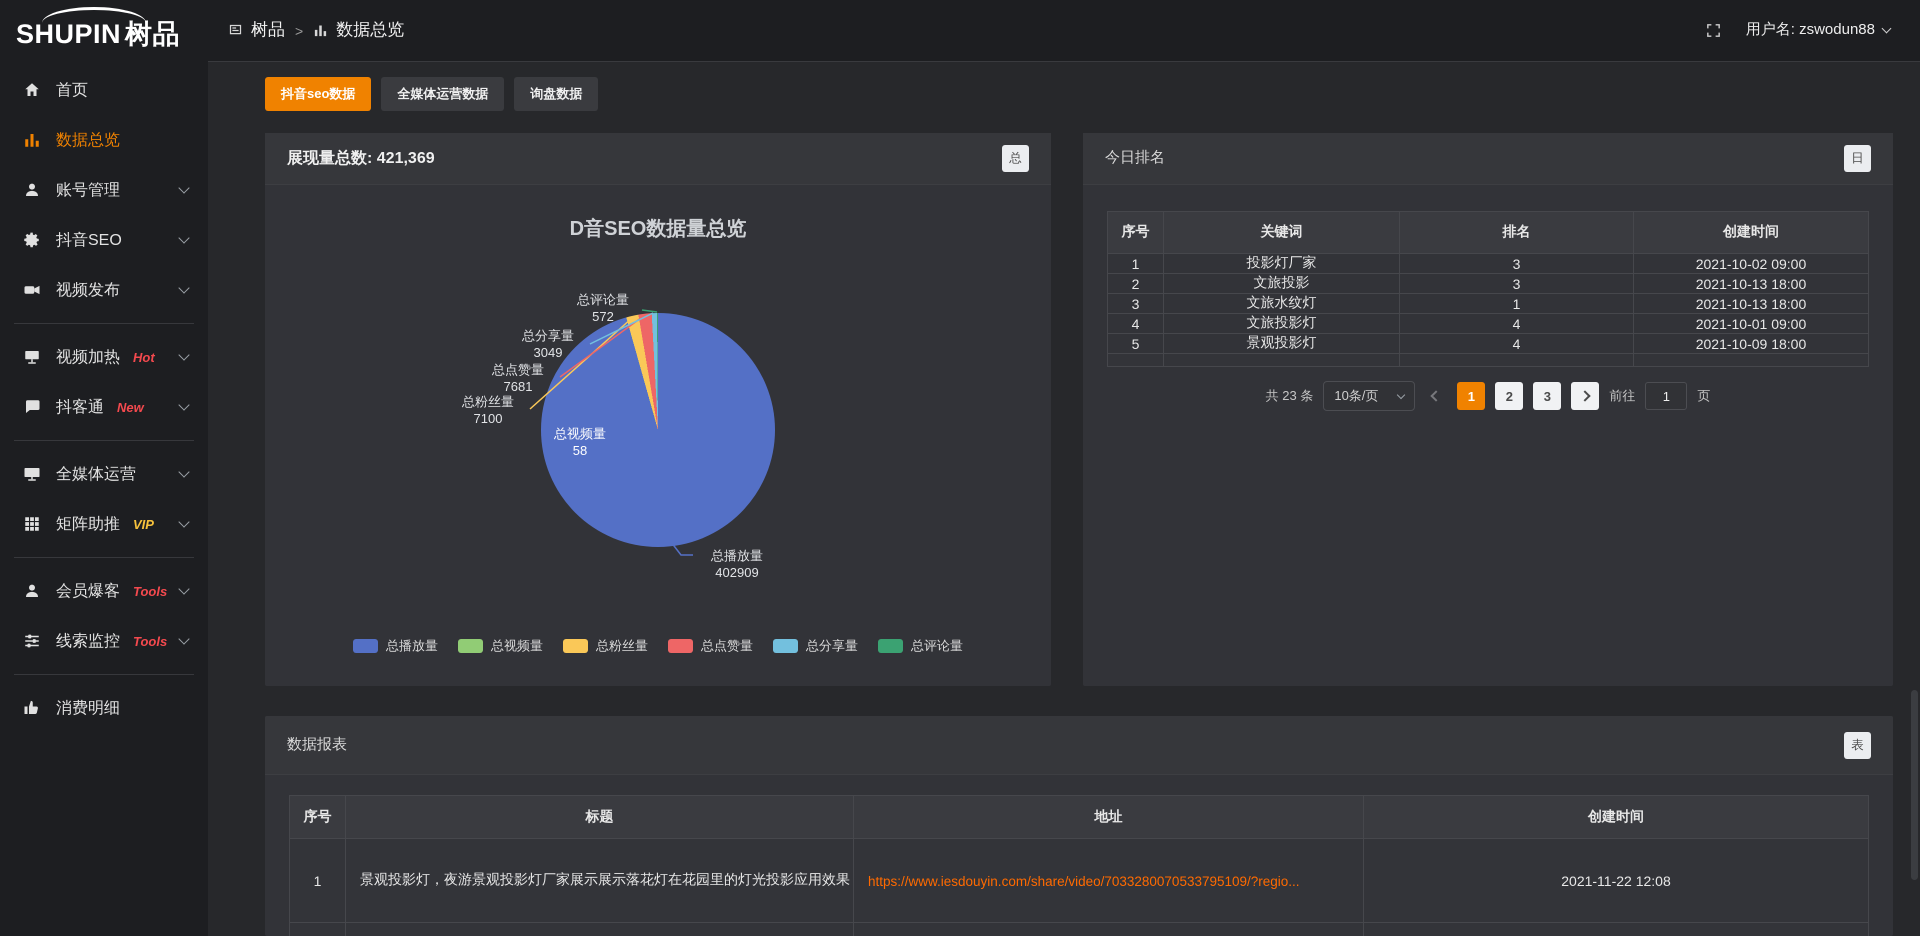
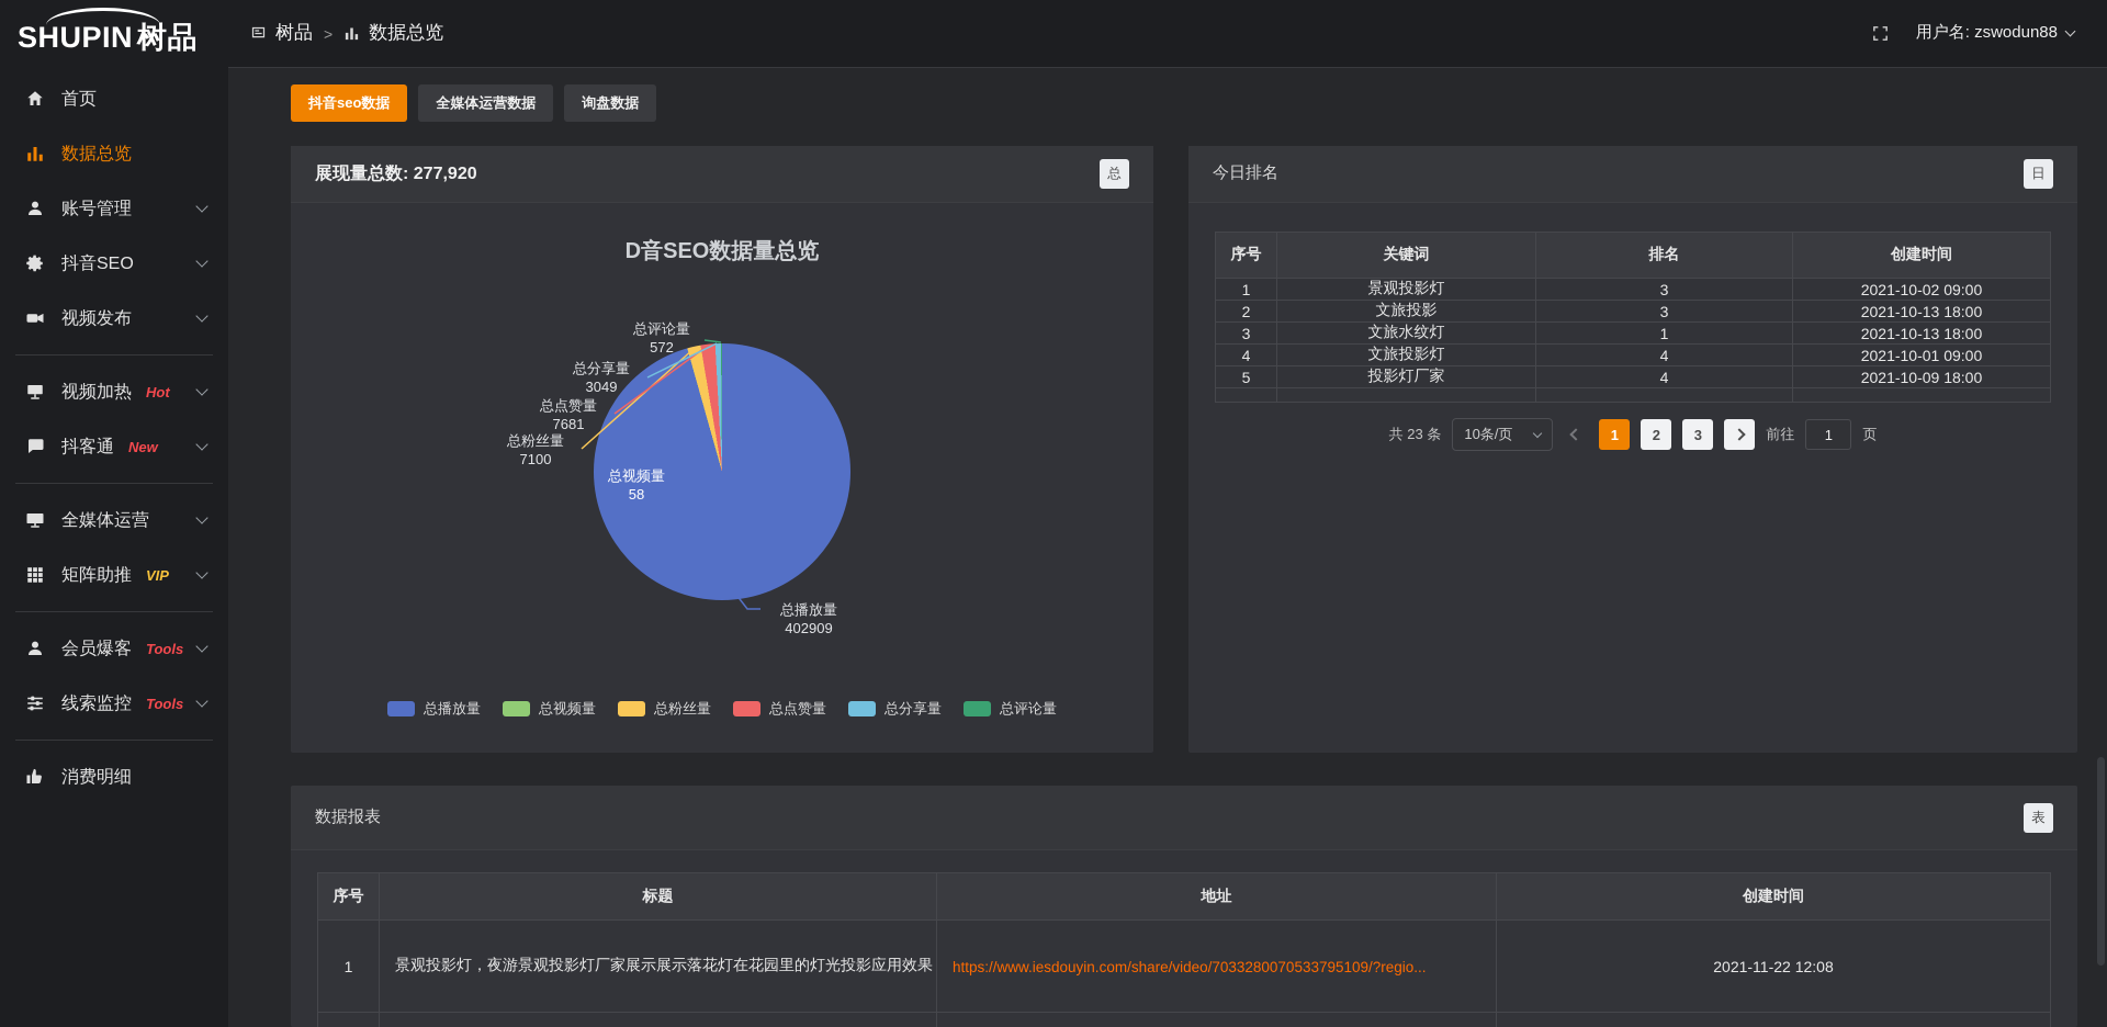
  SHUPIN 树品
  树品
  >
  数据总览
  用户名: zswodun88
  首页
  数据总览
  账号管理
  抖音SEO
  视频发布
  视频加热
  Hot
  抖客通
  New
  全媒体运营
  矩阵助推
  VIP
  会员爆客
  Tools
  线索监控
  Tools
  消费明细
  抖音seo数据
  全媒体运营数据
  询盘数据
- 展现量总数: 421,369
+ 展现量总数: 277,920
  总
  D音SEO数据量总览
  总评论量
  572
  总分享量
  3049
  总点赞量
  7681
  总粉丝量
  7100
  总视频量
  58
  总播放量
  402909
  总播放量
  总视频量
  总粉丝量
  总点赞量
  总分享量
  总评论量
  今日排名
  日
  序号	关键词	排名	创建时间
- 1	投影灯厂家	3	2021-10-02 09:00
+ 1	景观投影灯	3	2021-10-02 09:00
  2	文旅投影	3	2021-10-13 18:00
  3	文旅水纹灯	1	2021-10-13 18:00
  4	文旅投影灯	4	2021-10-01 09:00
- 5	景观投影灯	4	2021-10-09 18:00
+ 5	投影灯厂家	4	2021-10-09 18:00
  共 23 条
  10条/页
  1
  2
  3
  前往
  1
  页
  数据报表
  表
  序号	标题	地址	创建时间
  1	景观投影灯，夜游景观投影灯厂家展示展示落花灯在花园里的灯光投影应用效果	https://www.iesdouyin.com/share/video/7033280070533795109/?regio...	2021-11-22 12:08
